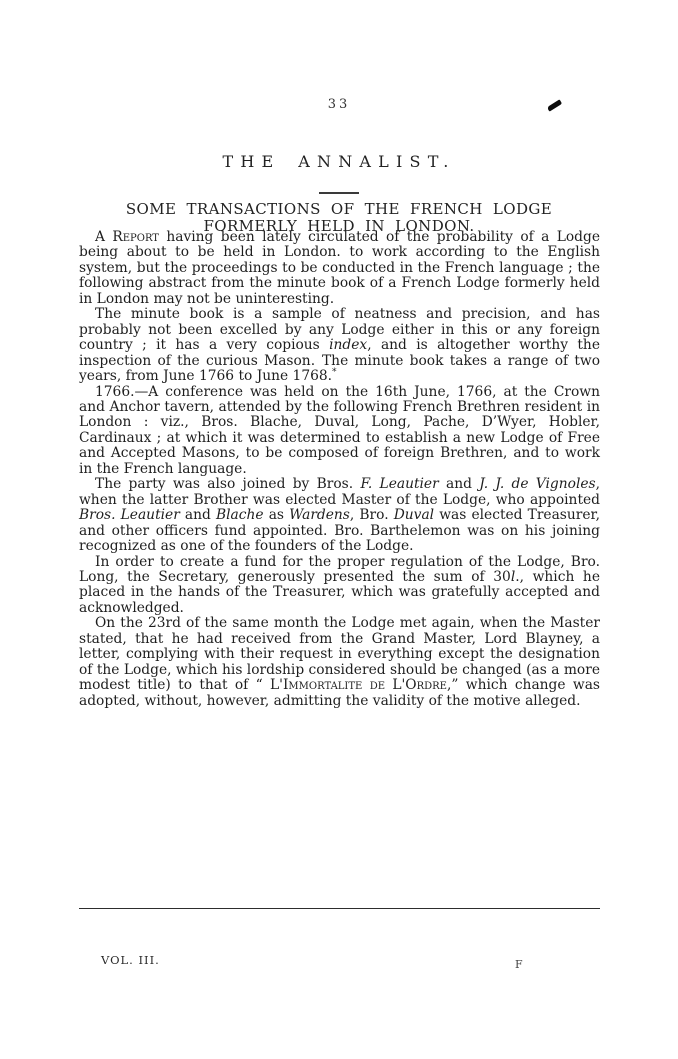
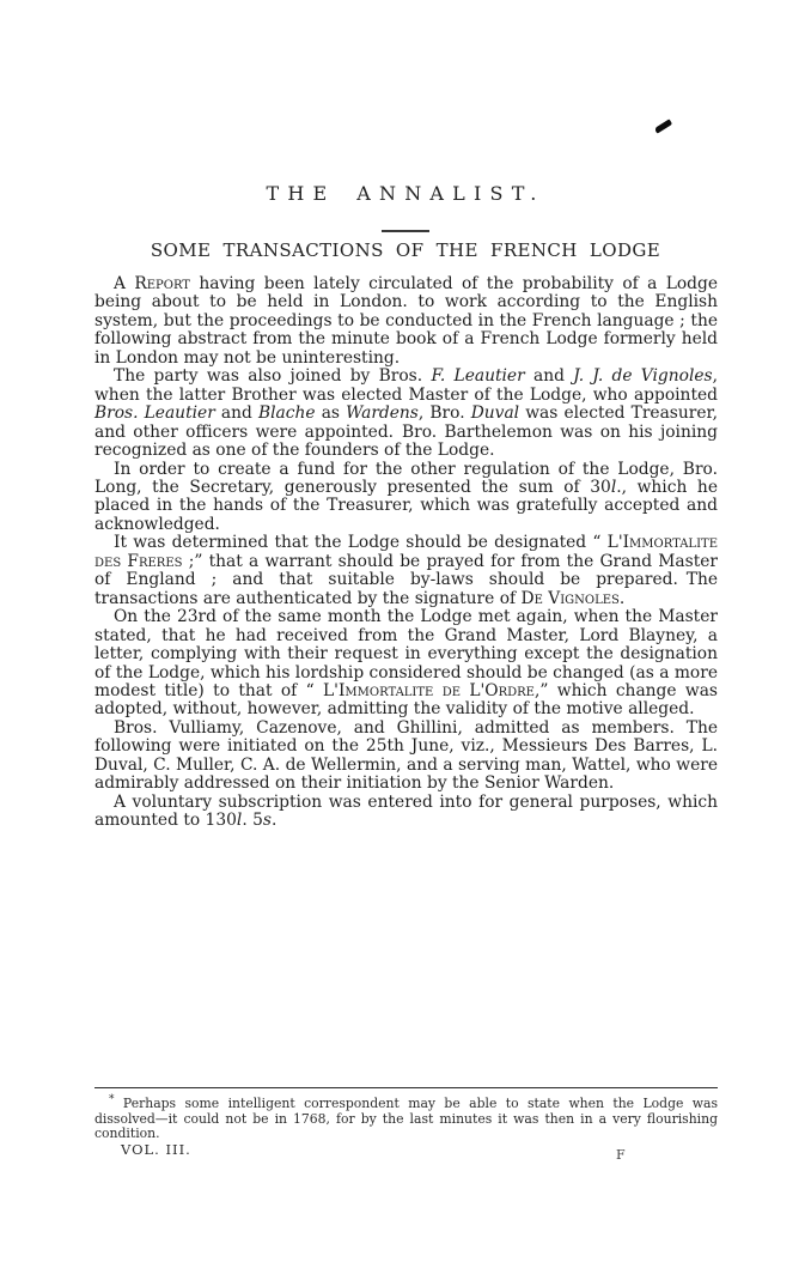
- 33
  THE ANNALIST.
  SOME TRANSACTIONS OF THE FRENCH LODGE
- FORMERLY HELD IN LONDON.
  A Report having been lately circulated of the probability of a Lodge being about to be held in London. to work according to the English system, but the proceedings to be conducted in the French language ; the following abstract from the minute book of a French Lodge formerly held in London may not be uninteresting.
- The minute book is a sample of neatness and precision, and has probably not been excelled by any Lodge either in this or any foreign country ; it has a very copious index, and is altogether worthy the inspection of the curious Mason. The minute book takes a range of two years, from June 1766 to June 1768.*
- 1766.—A conference was held on the 16th June, 1766, at the Crown and Anchor tavern, attended by the following French Brethren resident in London : viz., Bros. Blache, Duval, Long, Pache, D’Wyer, Hobler, Cardinaux ; at which it was determined to establish a new Lodge of Free and Accepted Masons, to be composed of foreign Brethren, and to work in the French language.
- The party was also joined by Bros. F. Leautier and J. J. de Vignoles, when the latter Brother was elected Master of the Lodge, who appointed Bros. Leautier and Blache as Wardens, Bro. Duval was elected Treasurer, and other officers fund appointed. Bro. Barthelemon was on his joining recognized as one of the founders of the Lodge.
+ The party was also joined by Bros. F. Leautier and J. J. de Vignoles, when the latter Brother was elected Master of the Lodge, who appointed Bros. Leautier and Blache as Wardens, Bro. Duval was elected Treasurer, and other officers were appointed. Bro. Barthelemon was on his joining recognized as one of the founders of the Lodge.
- In order to create a fund for the proper regulation of the Lodge, Bro. Long, the Secretary, generously presented the sum of 30l., which he placed in the hands of the Treasurer, which was gratefully accepted and acknowledged.
+ In order to create a fund for the other regulation of the Lodge, Bro. Long, the Secretary, generously presented the sum of 30l., which he placed in the hands of the Treasurer, which was gratefully accepted and acknowledged.
+ It was determined that the Lodge should be designated “ L'Immortalite des Freres ;” that a warrant should be prayed for from the Grand Master of England ; and that suitable by-laws should be prepared. The transactions are authenticated by the signature of De Vignoles.
  On the 23rd of the same month the Lodge met again, when the Master stated, that he had received from the Grand Master, Lord Blayney, a letter, complying with their request in everything except the designation of the Lodge, which his lordship considered should be changed (as a more modest title) to that of “ L'Immortalite de L'Ordre,” which change was adopted, without, however, admitting the validity of the motive alleged.
+ Bros. Vulliamy, Cazenove, and Ghillini, admitted as members. The following were initiated on the 25th June, viz., Messieurs Des Barres, L. Duval, C. Muller, C. A. de Wellermin, and a serving man, Wattel, who were admirably addressed on their initiation by the Senior Warden.
+ A voluntary subscription was entered into for general purposes, which amounted to 130l. 5s.
+ * Perhaps some intelligent correspondent may be able to state when the Lodge was dissolved—it could not be in 1768, for by the last minutes it was then in a very flourishing condition.
  VOL. III.
  F
